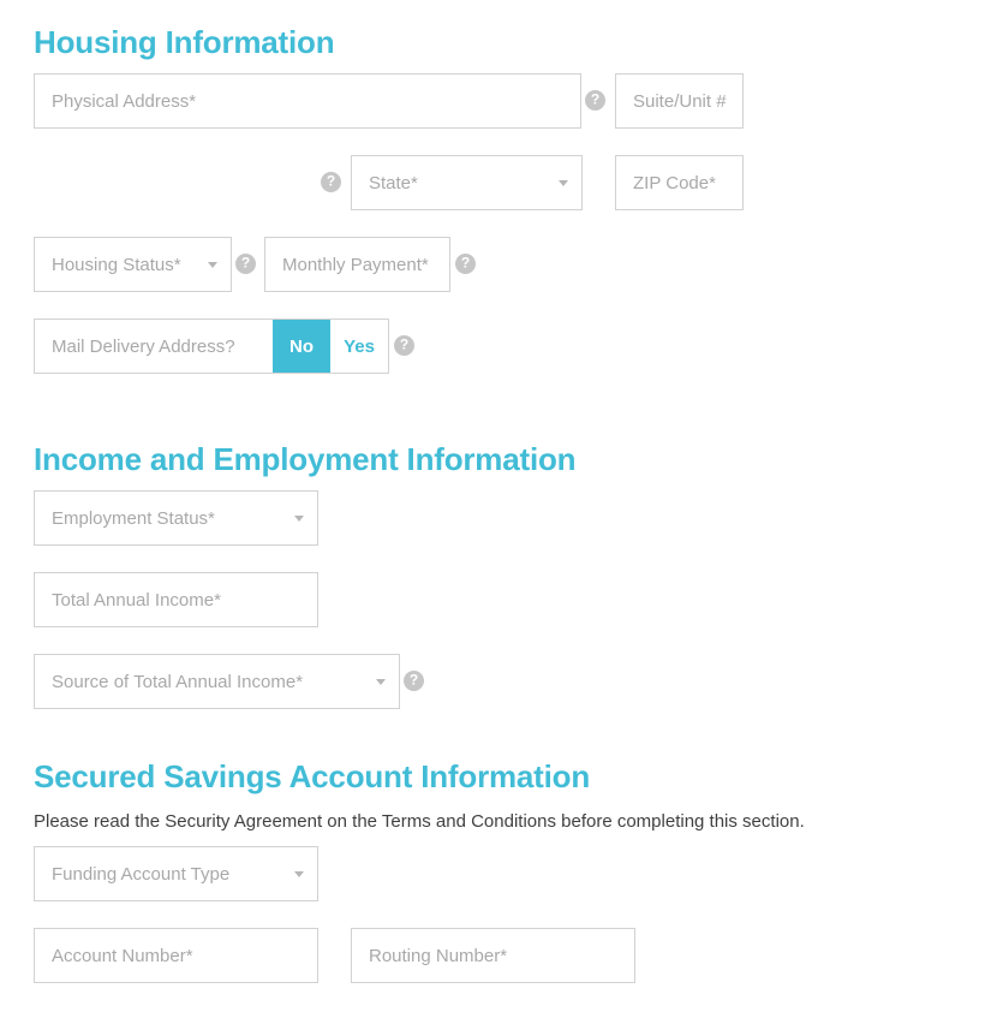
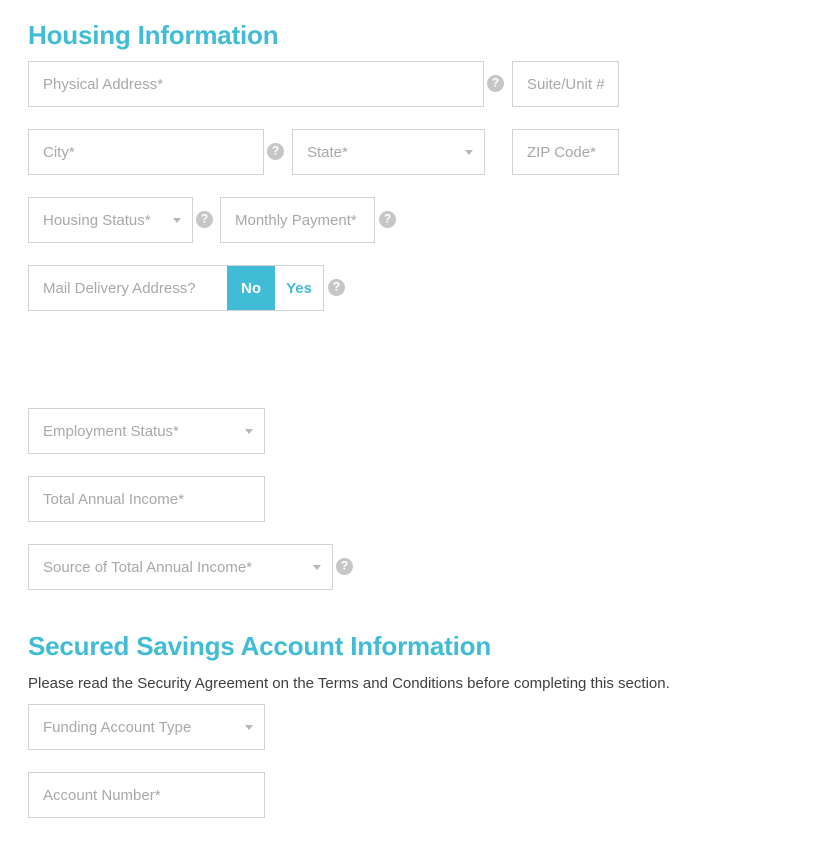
  Housing Information
  Physical Address*
  ?
  Suite/Unit #
+ City*
  ?
  State*
  ZIP Code*
  Housing Status*
  ?
  Monthly Payment*
  ?
  Mail Delivery Address?
  No
  Yes
  ?
- Income and Employment Information
  Employment Status*
  Total Annual Income*
  Source of Total Annual Income*
  ?
  Secured Savings Account Information
  Please read the Security Agreement on the Terms and Conditions before completing this section.
  Funding Account Type
  Account Number*
- Routing Number*
